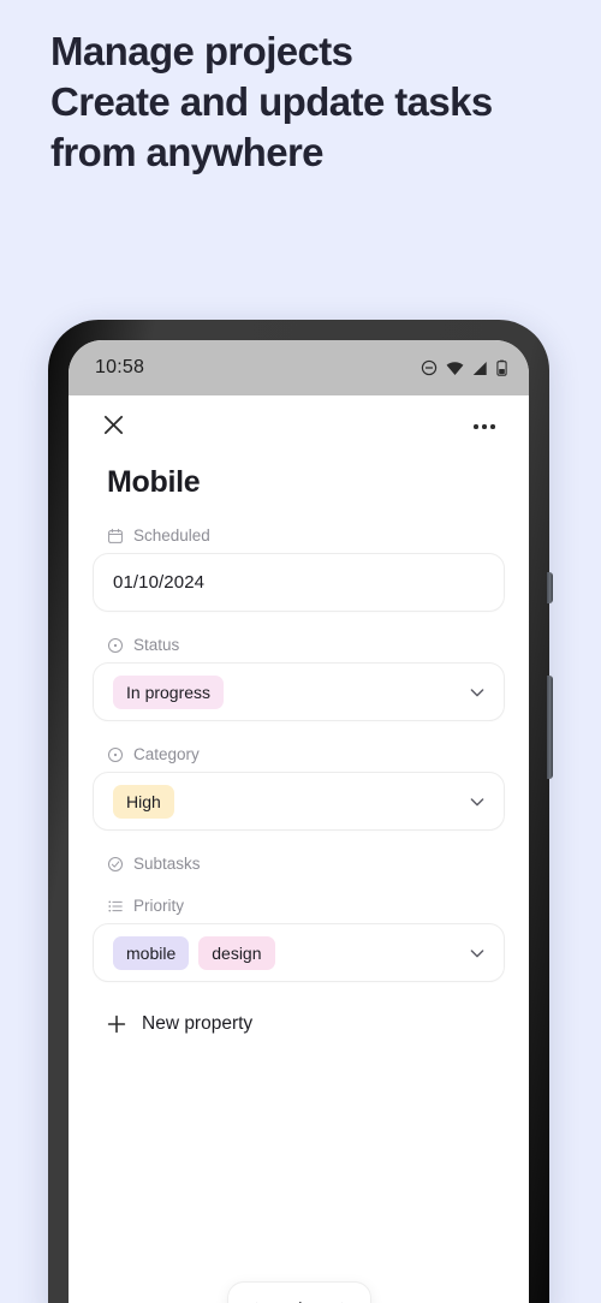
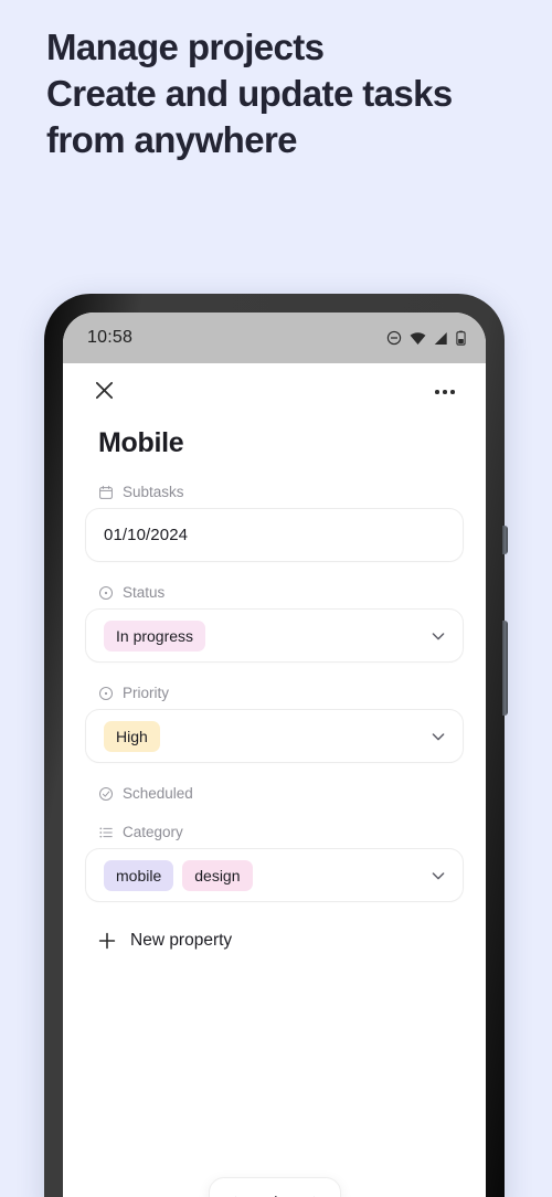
  Manage projects
  Create and update tasks
  from anywhere
  10:58
  Mobile
- Scheduled
+ Subtasks
  01/10/2024
  Status
  In progress
- Category
+ Priority
  High
- Subtasks
+ Scheduled
- Priority
+ Category
  mobile
  design
  New property
